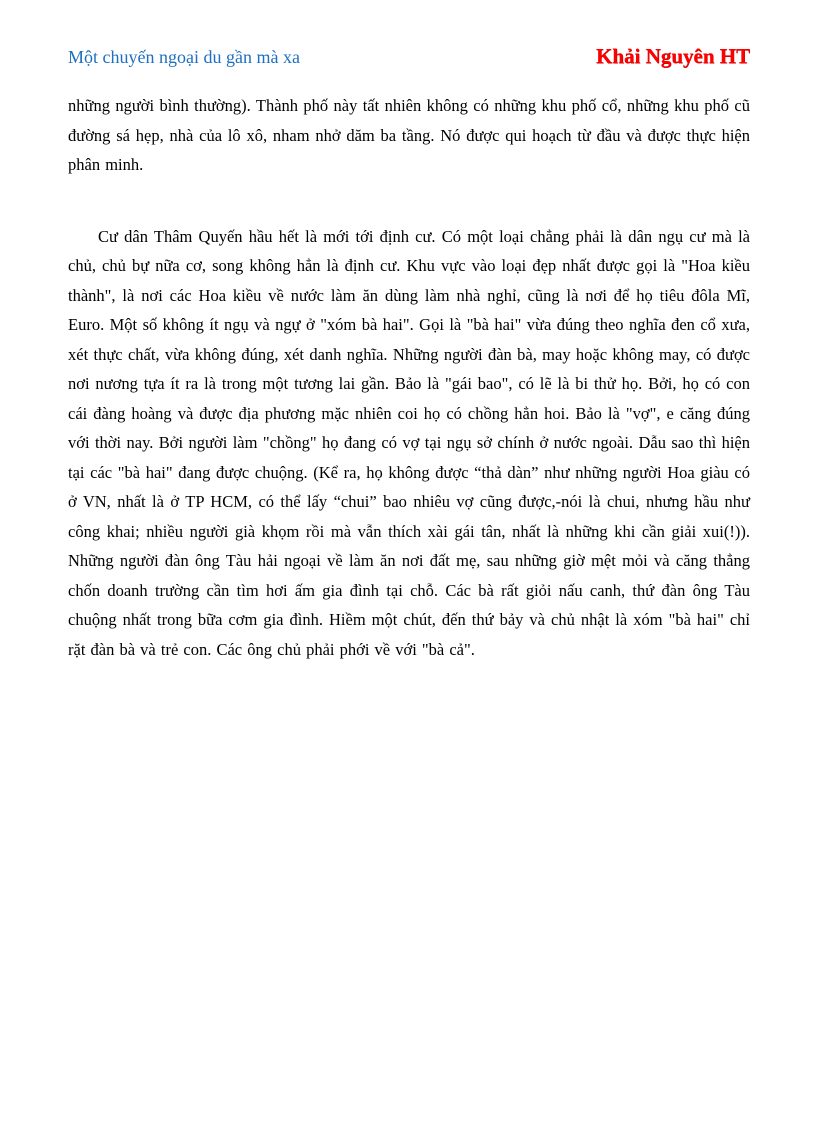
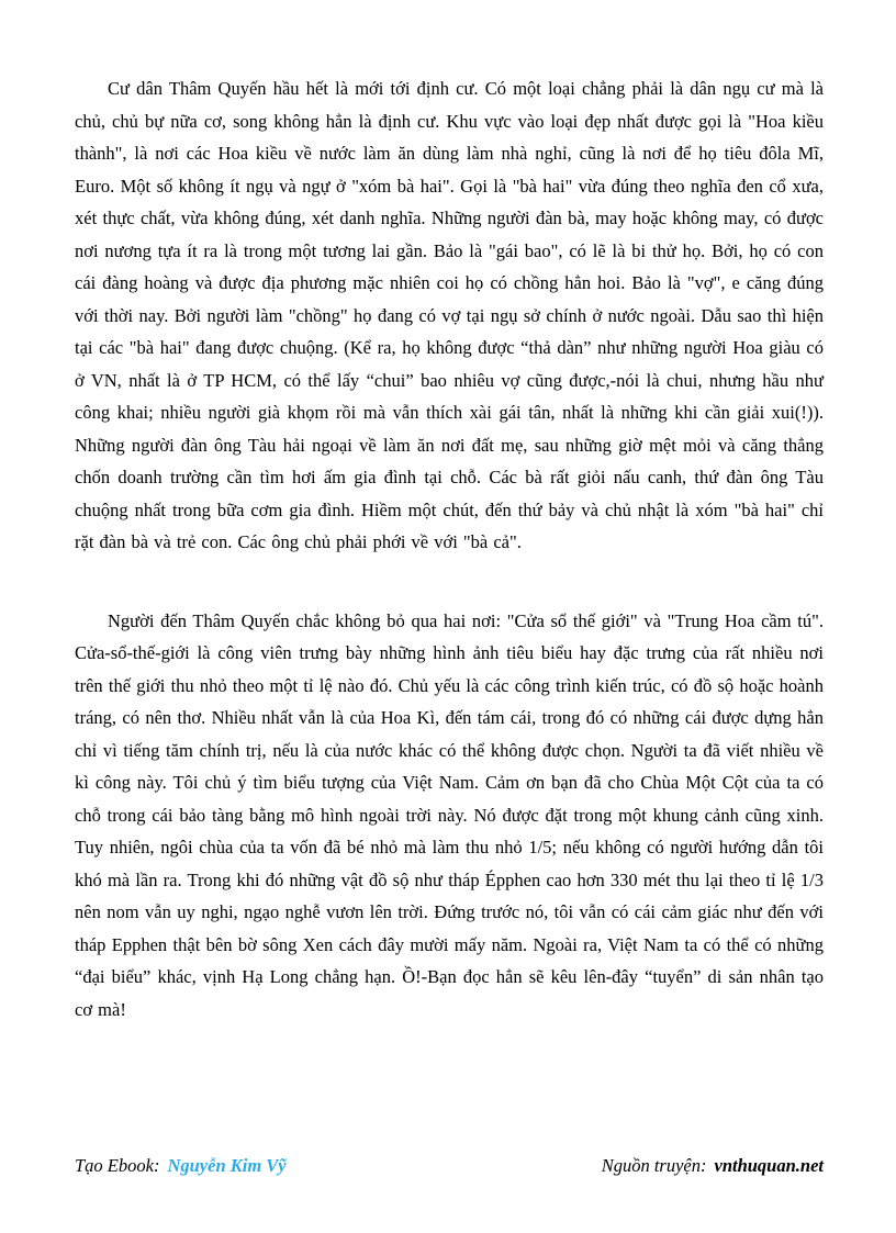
- Một chuyến ngoại du gần mà xa
- Khải Nguyên HT
- những người bình thường). Thành phố này tất nhiên không có những khu phố cổ, những khu phố cũ đường sá hẹp, nhà của lô xô, nham nhở dăm ba tầng. Nó được qui hoạch từ đầu và được thực hiện phân minh.
  Cư dân Thâm Quyến hầu hết là mới tới định cư. Có một loại chẳng phải là dân ngụ cư mà là chủ, chủ bự nữa cơ, song không hẳn là định cư. Khu vực vào loại đẹp nhất được gọi là "Hoa kiều thành", là nơi các Hoa kiều về nước làm ăn dùng làm nhà nghỉ, cũng là nơi để họ tiêu đôla Mĩ, Euro. Một số không ít ngụ và ngự ở "xóm bà hai". Gọi là "bà hai" vừa đúng theo nghĩa đen cổ xưa, xét thực chất, vừa không đúng, xét danh nghĩa. Những người đàn bà, may hoặc không may, có được nơi nương tựa ít ra là trong một tương lai gần. Bảo là "gái bao", có lẽ là bi thử họ. Bởi, họ có con cái đàng hoàng và được địa phương mặc nhiên coi họ có chồng hẳn hoi. Bảo là "vợ", e căng đúng với thời nay. Bởi người làm "chồng" họ đang có vợ tại ngụ sở chính ở nước ngoài. Dẫu sao thì hiện tại các "bà hai" đang được chuộng. (Kể ra, họ không được “thả dàn” như những người Hoa giàu có ở VN, nhất là ở TP HCM, có thể lấy “chui” bao nhiêu vợ cũng được,-nói là chui, nhưng hầu như công khai; nhiều người già khọm rồi mà vẫn thích xài gái tân, nhất là những khi cần giải xui(!)). Những người đàn ông Tàu hải ngoại về làm ăn nơi đất mẹ, sau những giờ mệt mỏi và căng thẳng chốn doanh trường cần tìm hơi ấm gia đình tại chỗ. Các bà rất giỏi nấu canh, thứ đàn ông Tàu chuộng nhất trong bữa cơm gia đình. Hiềm một chút, đến thứ bảy và chủ nhật là xóm "bà hai" chỉ rặt đàn bà và trẻ con. Các ông chủ phải phới về với "bà cả".
+ Người đến Thâm Quyến chắc không bỏ qua hai nơi: "Cửa sổ thế giới" và "Trung Hoa cầm tú". Cửa-sổ-thế-giới là công viên trưng bày những hình ảnh tiêu biểu hay đặc trưng của rất nhiều nơi trên thế giới thu nhỏ theo một tỉ lệ nào đó. Chủ yếu là các công trình kiến trúc, có đồ sộ hoặc hoành tráng, có nên thơ. Nhiều nhất vẫn là của Hoa Kì, đến tám cái, trong đó có những cái được dựng hẳn chỉ vì tiếng tăm chính trị, nếu là của nước khác có thể không được chọn. Người ta đã viết nhiều về kì công này. Tôi chủ ý tìm biểu tượng của Việt Nam. Cảm ơn bạn đã cho Chùa Một Cột của ta có chỗ trong cái bảo tàng bằng mô hình ngoài trời này. Nó được đặt trong một khung cảnh cũng xinh. Tuy nhiên, ngôi chùa của ta vốn đã bé nhỏ mà làm thu nhỏ 1/5; nếu không có người hướng dẫn tôi khó mà lần ra. Trong khi đó những vật đồ sộ như tháp Épphen cao hơn 330 mét thu lại theo tỉ lệ 1/3 nên nom vẫn uy nghi, ngạo nghễ vươn lên trời. Đứng trước nó, tôi vẫn có cái cảm giác như đến với tháp Epphen thật bên bờ sông Xen cách đây mười mấy năm. Ngoài ra, Việt Nam ta có thể có những “đại biểu” khác, vịnh Hạ Long chẳng hạn. Ồ!-Bạn đọc hẳn sẽ kêu lên-đây “tuyển” di sản nhân tạo cơ mà!
+ Tạo Ebook: Nguyễn Kim Vỹ
+ Nguồn truyện: vnthuquan.net
